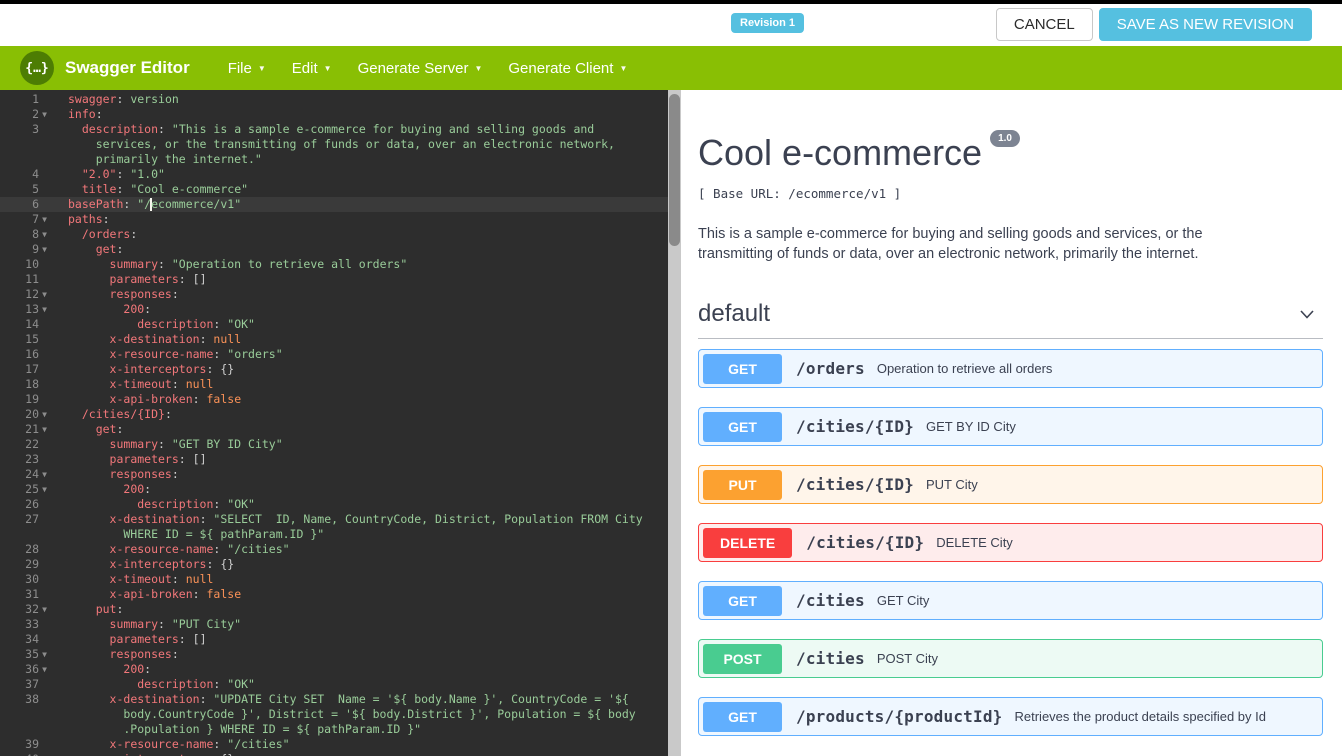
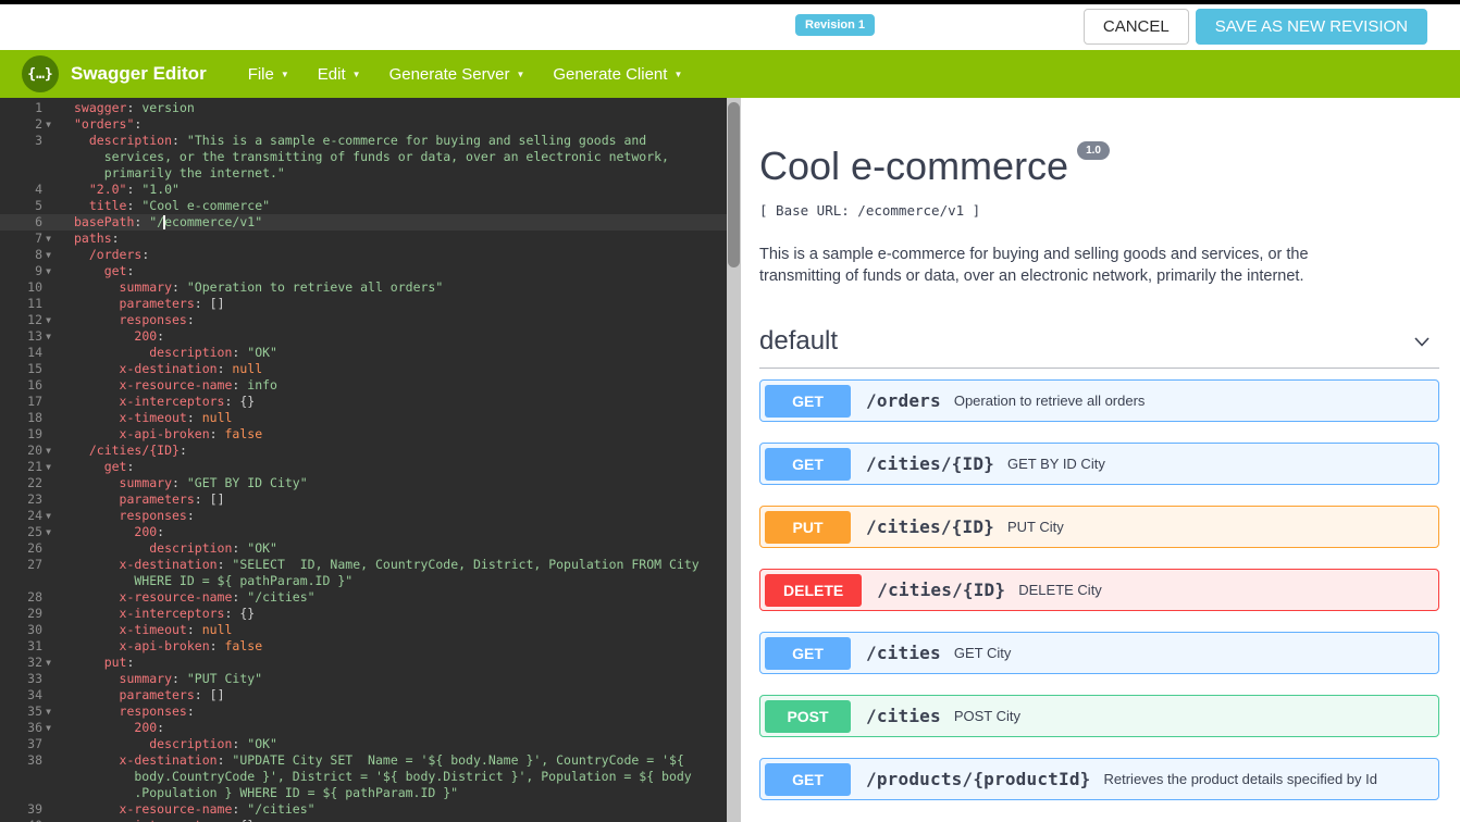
  Revision 1
  CANCEL
  SAVE AS NEW REVISION
  {…}
  Swagger Editor
  File
  ▼
  Edit
  ▼
  Generate Server
  ▼
  Generate Client
  ▼
  1
  swagger: version
  2
  ▼
- info:
+ "orders":
  3
  description: "This is a sample e-commerce for buying and selling goods and
  services, or the transmitting of funds or data, over an electronic network,
  primarily the internet."
  4
  "2.0": "1.0"
  5
  title: "Cool e-commerce"
  6
  basePath: "/ecommerce/v1"
  7
  ▼
  paths:
  8
  ▼
  /orders:
  9
  ▼
  get:
  10
  summary: "Operation to retrieve all orders"
  11
  parameters: []
  12
  ▼
  responses:
  13
  ▼
  200:
  14
  description: "OK"
  15
  x-destination: null
  16
- x-resource-name: "orders"
+ x-resource-name: info
  17
  x-interceptors: {}
  18
  x-timeout: null
  19
  x-api-broken: false
  20
  ▼
  /cities/{ID}:
  21
  ▼
  get:
  22
  summary: "GET BY ID City"
  23
  parameters: []
  24
  ▼
  responses:
  25
  ▼
  200:
  26
  description: "OK"
  27
  x-destination: "SELECT ID, Name, CountryCode, District, Population FROM City
  WHERE ID = ${ pathParam.ID }"
  28
  x-resource-name: "/cities"
  29
  x-interceptors: {}
  30
  x-timeout: null
  31
  x-api-broken: false
  32
  ▼
  put:
  33
  summary: "PUT City"
  34
  parameters: []
  35
  ▼
  responses:
  36
  ▼
  200:
  37
  description: "OK"
  38
  x-destination: "UPDATE City SET Name = '${ body.Name }', CountryCode = '${
  body.CountryCode }', District = '${ body.District }', Population = ${ body
  .Population } WHERE ID = ${ pathParam.ID }"
  39
  x-resource-name: "/cities"
  Cool e-commerce 1.0
  [ Base URL: /ecommerce/v1 ]
  This is a sample e-commerce for buying and selling goods and services, or the transmitting of funds or data, over an electronic network, primarily the internet.
  default
  GET
  /orders
  Operation to retrieve all orders
  GET
  /cities/{ID}
  GET BY ID City
  PUT
  /cities/{ID}
  PUT City
  DELETE
  /cities/{ID}
  DELETE City
  GET
  /cities
  GET City
  POST
  /cities
  POST City
  GET
  /products/{productId}
  Retrieves the product details specified by Id
